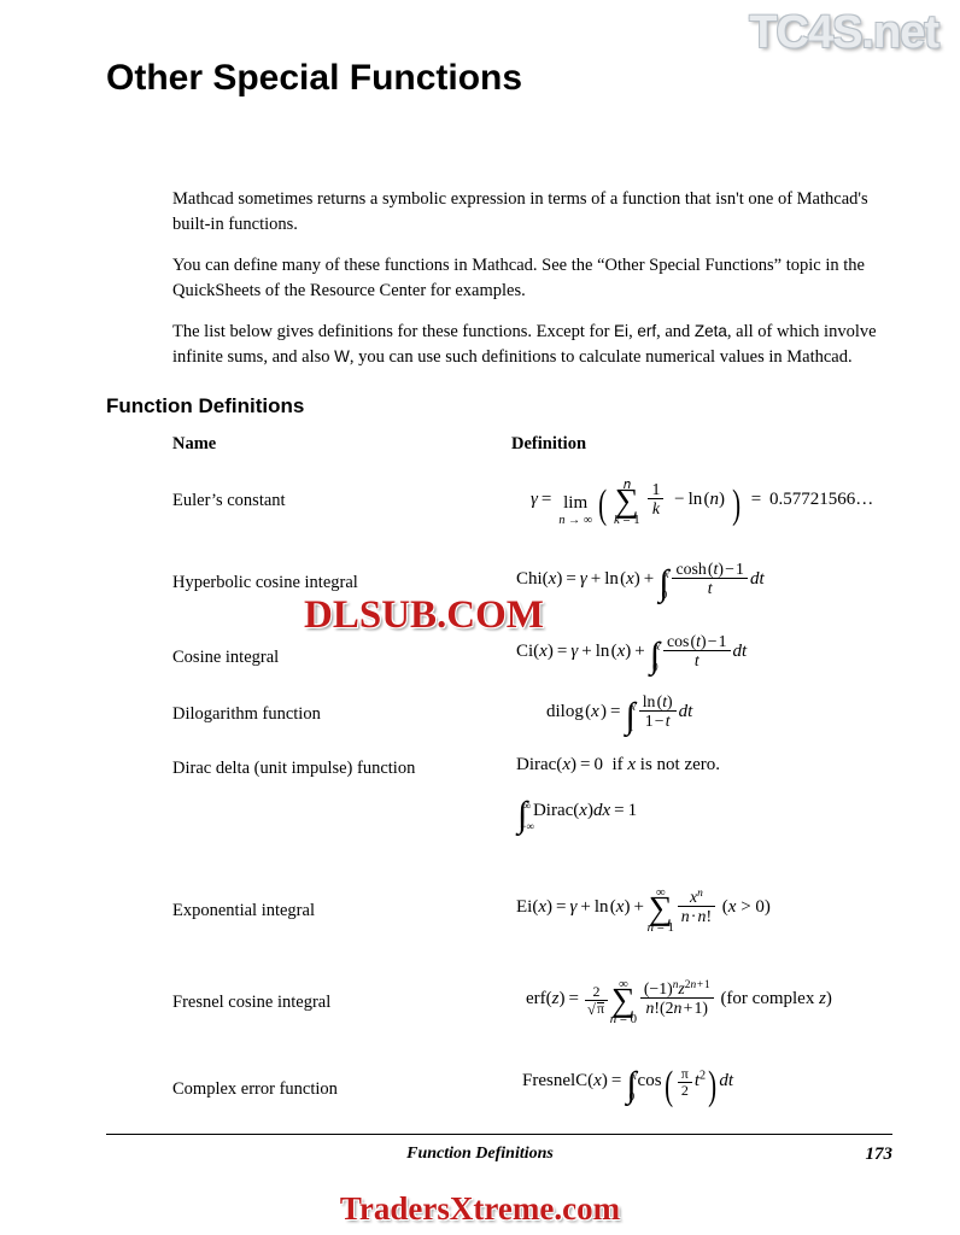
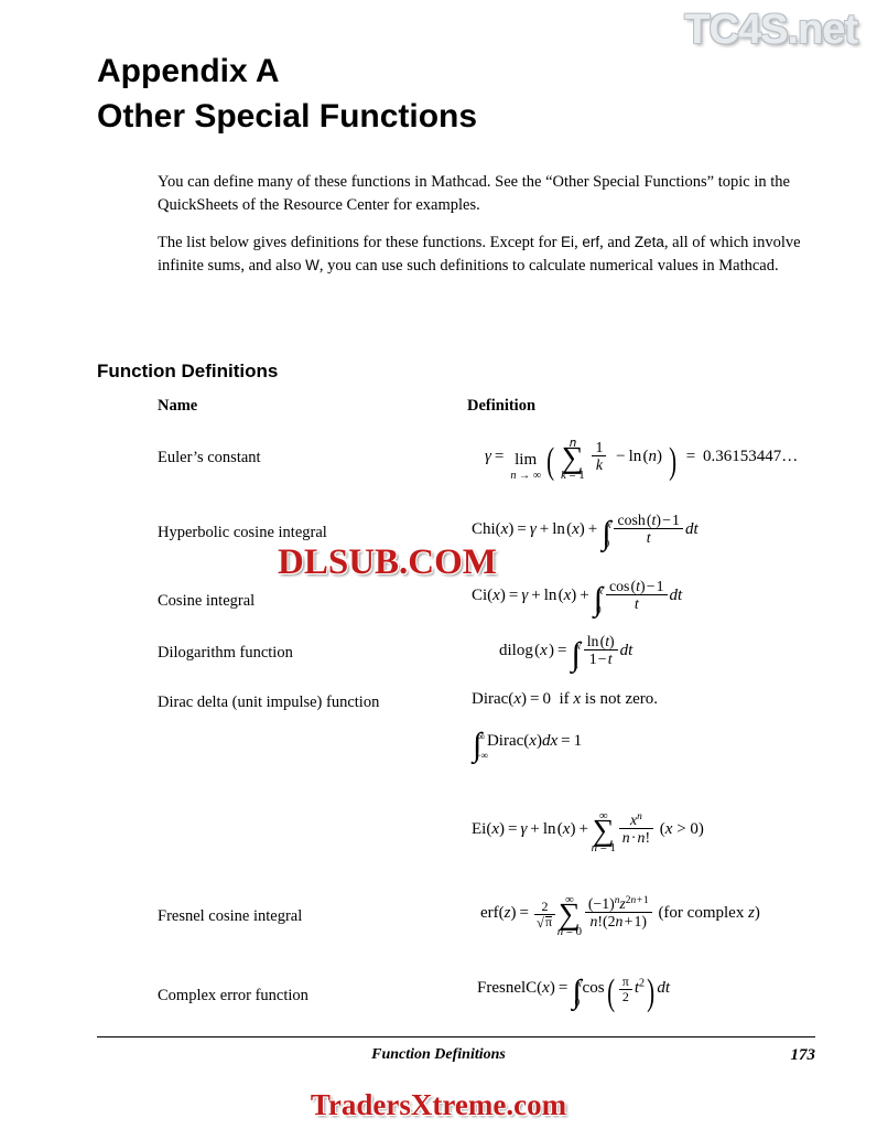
  TC4S.net
+ Appendix A
  Other Special Functions
- Mathcad sometimes returns a symbolic expression in terms of a function that isn't one of Mathcad's built-in functions.
  You can define many of these functions in Mathcad. See the “Other Special Functions” topic in the QuickSheets of the Resource Center for examples.
  The list below gives definitions for these functions. Except for Ei, erf, and Zeta, all of which involve infinite sums, and also W, you can use such definitions to calculate numerical values in Mathcad.
  Function Definitions
  Name
  Definition
  Euler’s constant
  γ =
  lim
  n → ∞
  (
  𝑛
  ∑
  k = 1
  1
  k
- − ln (n) ) = 0.57721566…
+ − ln (n) ) = 0.36153447…
  Hyperbolic cosine integral
  Chi(x) = γ + ln (x) + ∫
  x
  0
  cosh (t) − 1
  t
  dt
  Cosine integral
  Ci(x) = γ + ln (x) + ∫
  x
  0
  cos (t) − 1
  t
  dt
  Dilogarithm function
  dilog (x ) = ∫
  x
  1
  ln (t)
  1 − t
  dt
  Dirac delta (unit impulse) function
  Dirac(x) = 0 if x is not zero.
  ∫
  ∞
  −∞
  Dirac(x)dx = 1
- Exponential integral
  Ei(x) = γ + ln (x) +
  ∞
  ∑
  n = 1
  xn
  n · n!
  (x > 0)
  Fresnel cosine integral
  erf(z) =
  2
  π
  ∞
  ∑
  n = 0
  (−1)nz2n + 1
  n!(2n + 1)
  (for complex z)
  Complex error function
  FresnelC(x) = ∫
  x
  0
  cos (
  π
  2
  t2) dt
  DLSUB.COM
  Function Definitions
  173
  TradersXtreme.com
